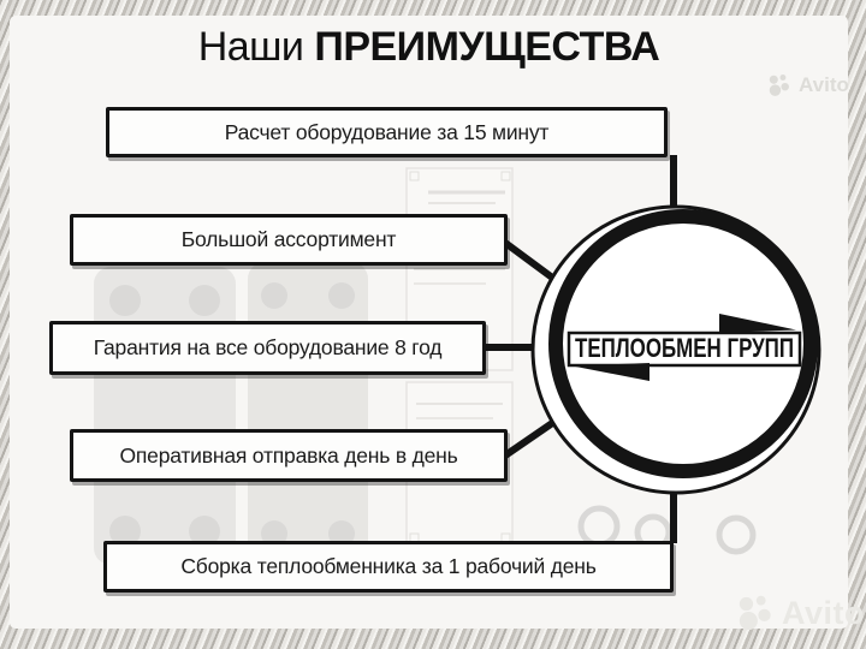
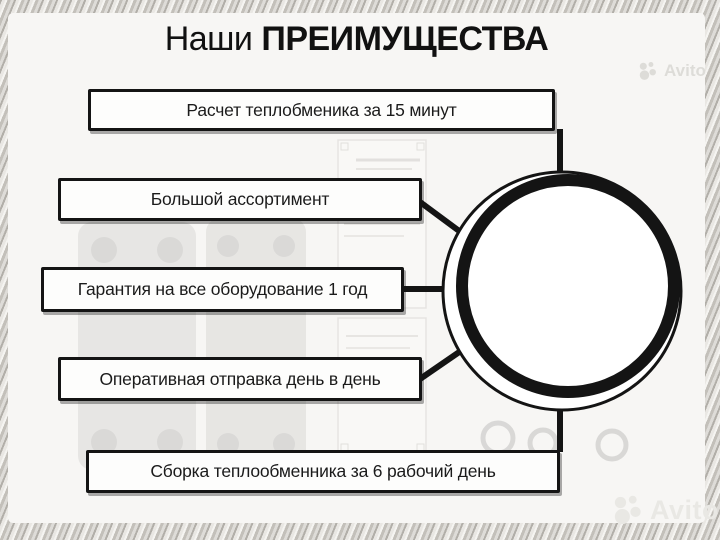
- ТЕПЛООБМЕН ГРУПП
  Наши ПРЕИМУЩЕСТВА
- Расчет оборудование за 15 минут
+ Расчет теплобменика за 15 минут
  Большой ассортимент
- Гарантия на все оборудование 8 год
+ Гарантия на все оборудование 1 год
  Оперативная отправка день в день
- Сборка теплообменника за 1 рабочий день
+ Сборка теплообменника за 6 рабочий день
  Avito
  Avito
